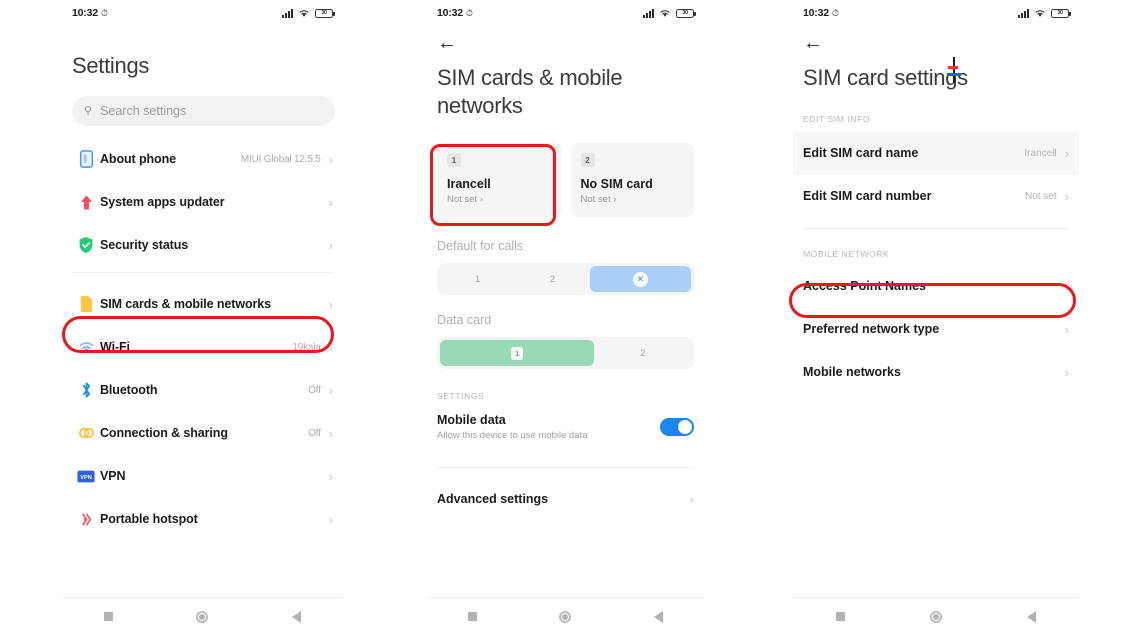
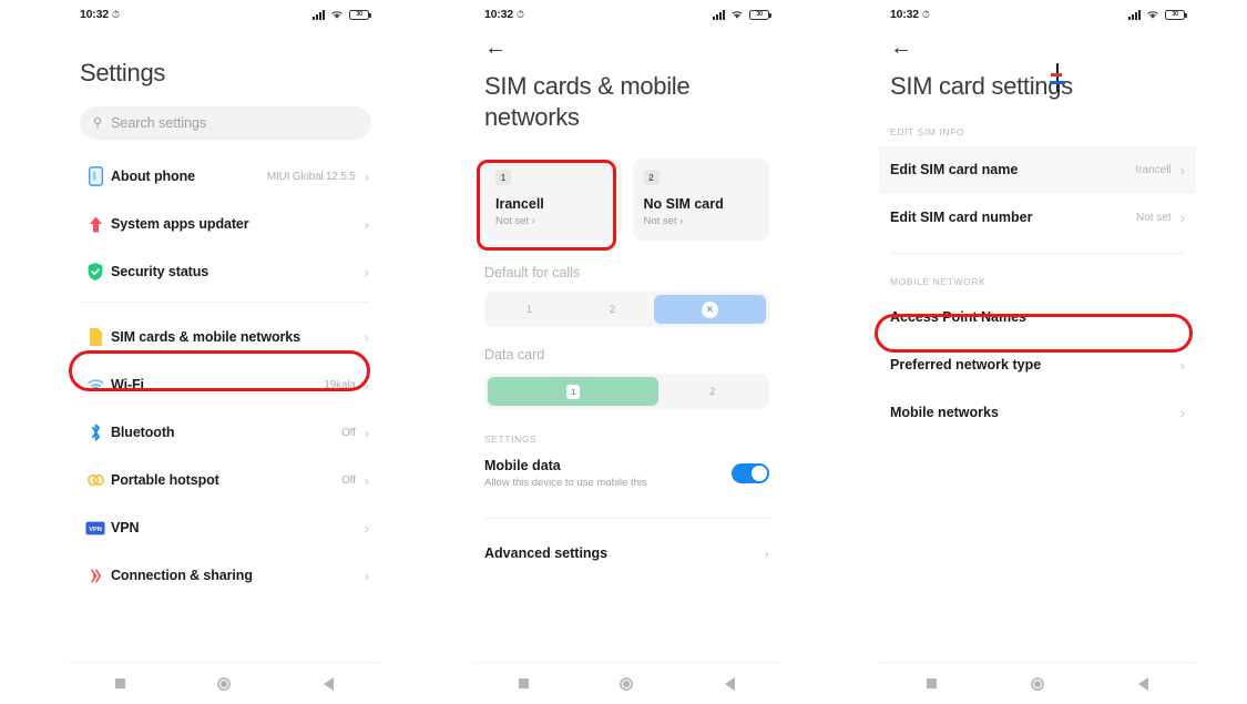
  10:32
  ⏱
  Settings
  ⚲
  Search settings
  About phone
  MIUI Global 12.5.5
  ›
  System apps updater
  ›
  Security status
  ›
  SIM cards & mobile networks
  ›
  Wi-Fi
  19kala
  ›
  Bluetooth
  Off
  ›
- Connection & sharing
+ Portable hotspot
  Off
  ›
  VPN
  ›
- Portable hotspot
+ Connection & sharing
  ›
  10:32
  ⏱
  ←
  SIM cards & mobile networks
  1
  Irancell
  Not set ›
  2
  No SIM card
  Not set ›
  Default for calls
  1
  2
  ✕
  Data card
  1
  2
  SETTINGS
  Mobile data
- Allow this device to use mobile data
+ Allow this device to use mobile this
  Advanced settings
  ›
  10:32
  ⏱
  ←
  SIM card settings
  EDIT SIM INFO
  Edit SIM card name
  Irancell
  ›
  Edit SIM card number
  Not set
  ›
  MOBILE NETWORK
  Access Point Names
  ›
  Preferred network type
  ›
  Mobile networks
  ›
